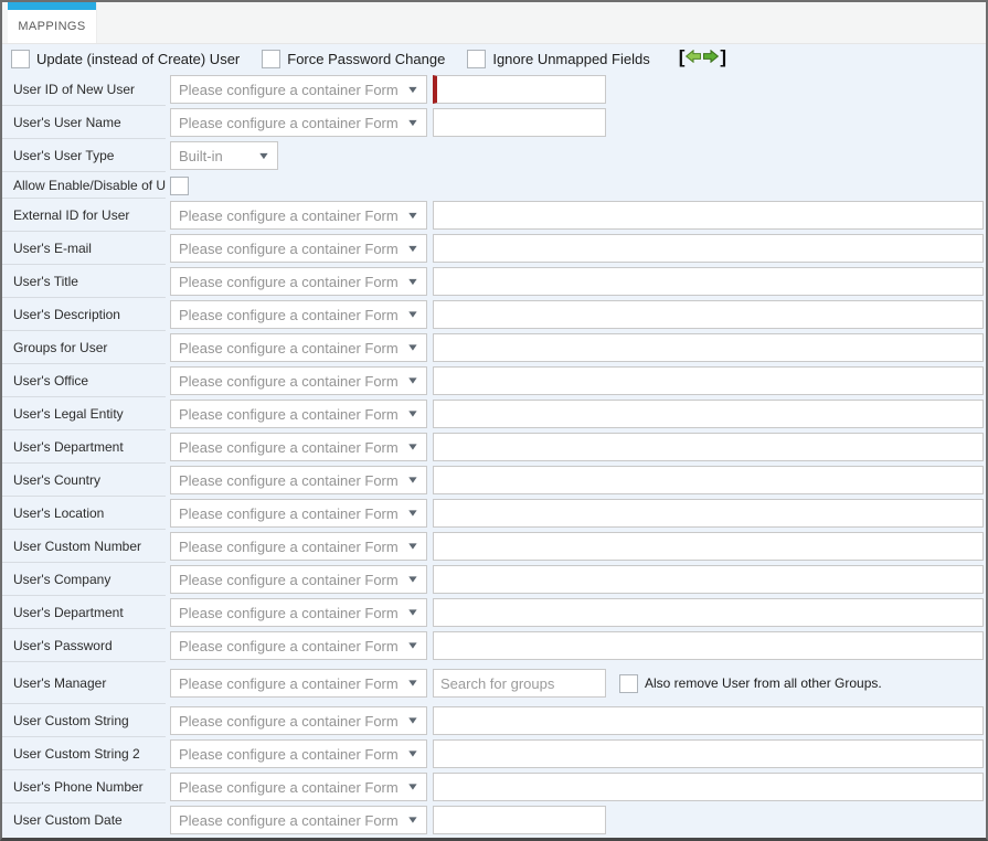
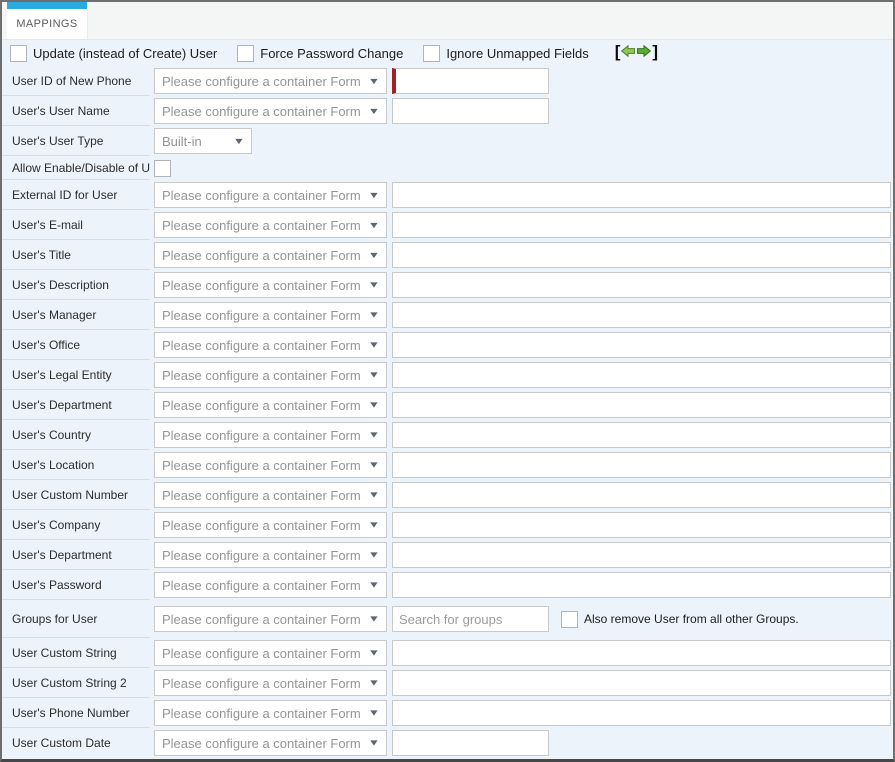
  MAPPINGS
  Update (instead of Create) User
  Force Password Change
  Ignore Unmapped Fields
  [
  ]
- User ID of New User
+ User ID of New Phone
  Please configure a container Form
  ▼
  User's User Name
  Please configure a container Form
  ▼
  User's User Type
  Built-in
  ▼
  Allow Enable/Disable of U
  External ID for User
  Please configure a container Form
  ▼
  User's E-mail
  Please configure a container Form
  ▼
  User's Title
  Please configure a container Form
  ▼
  User's Description
  Please configure a container Form
  ▼
- Groups for User
+ User's Manager
  Please configure a container Form
  ▼
  User's Office
  Please configure a container Form
  ▼
  User's Legal Entity
  Please configure a container Form
  ▼
  User's Department
  Please configure a container Form
  ▼
  User's Country
  Please configure a container Form
  ▼
  User's Location
  Please configure a container Form
  ▼
  User Custom Number
  Please configure a container Form
  ▼
  User's Company
  Please configure a container Form
  ▼
  User's Department
  Please configure a container Form
  ▼
  User's Password
  Please configure a container Form
  ▼
- User's Manager
+ Groups for User
  Please configure a container Form
  ▼
  Search for groups
  Also remove User from all other Groups.
  User Custom String
  Please configure a container Form
  ▼
  User Custom String 2
  Please configure a container Form
  ▼
  User's Phone Number
  Please configure a container Form
  ▼
  User Custom Date
  Please configure a container Form
  ▼
